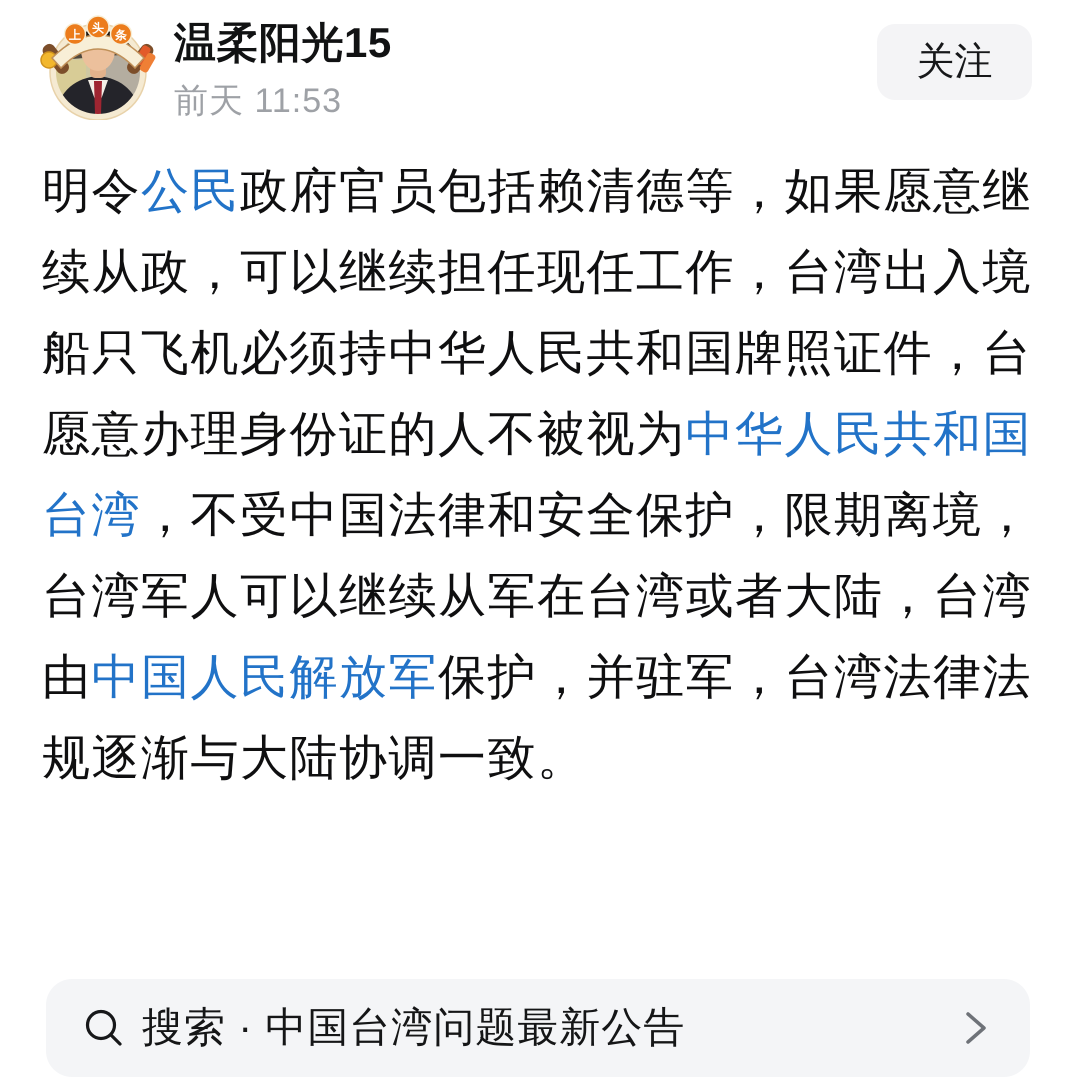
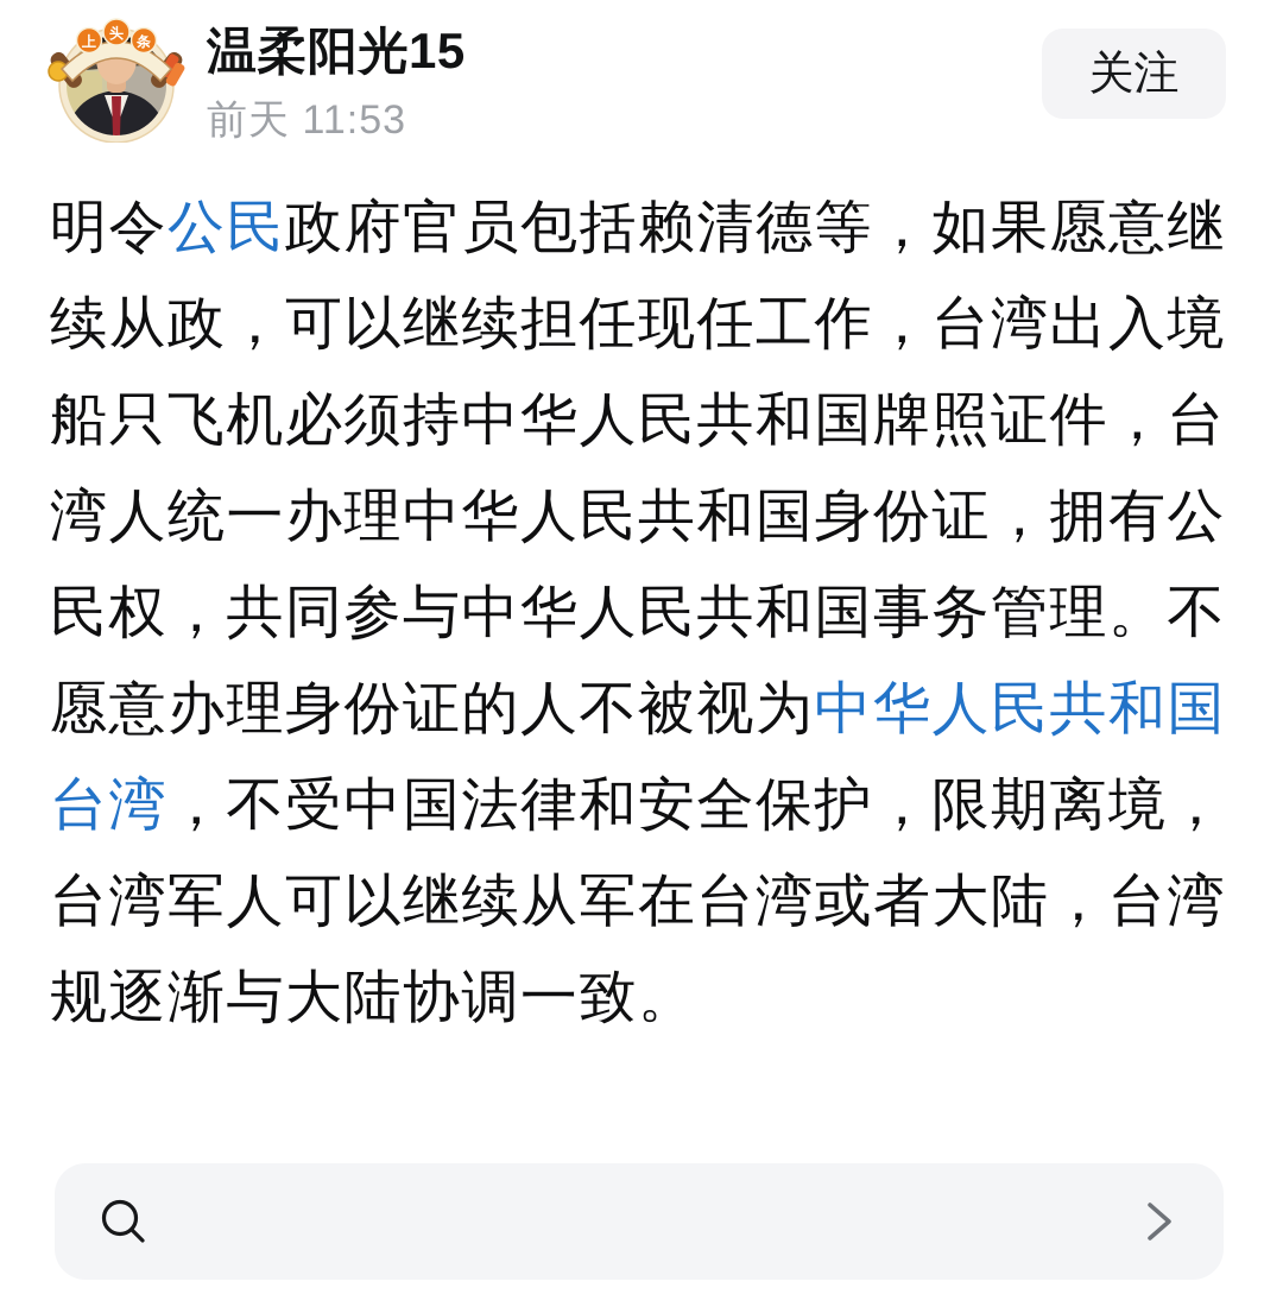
  上
  头
  条
  温柔阳光15
  前天 11:53
  关注
  明令公民政府官员包括赖清德等，如果愿意继
  续从政，可以继续担任现任工作，台湾出入境
  船只飞机必须持中华人民共和国牌照证件，台
+ 湾人统一办理中华人民共和国身份证，拥有公
+ 民权，共同参与中华人民共和国事务管理。不
  愿意办理身份证的人不被视为中华人民共和国
  台湾，不受中国法律和安全保护，限期离境，
  台湾军人可以继续从军在台湾或者大陆，台湾
- 由中国人民解放军保护，并驻军，台湾法律法
  规逐渐与大陆协调一致。
- 搜索 · 中国台湾问题最新公告
